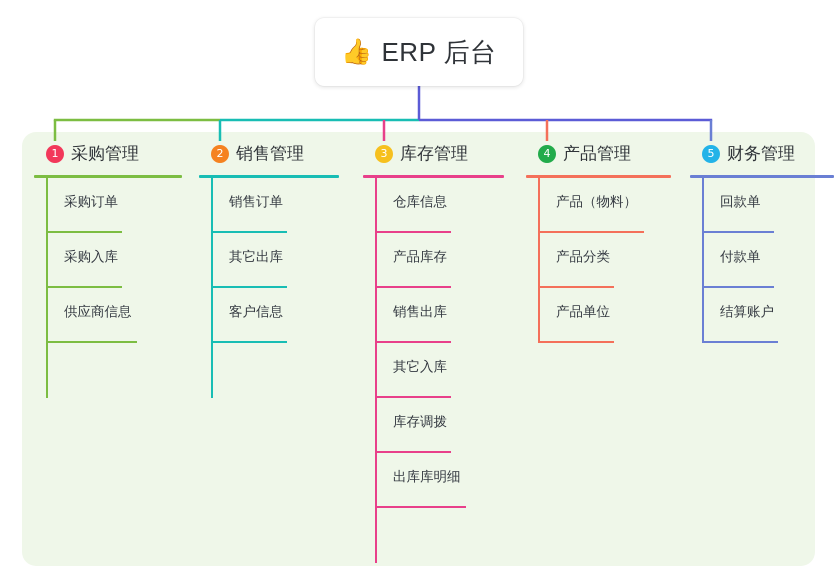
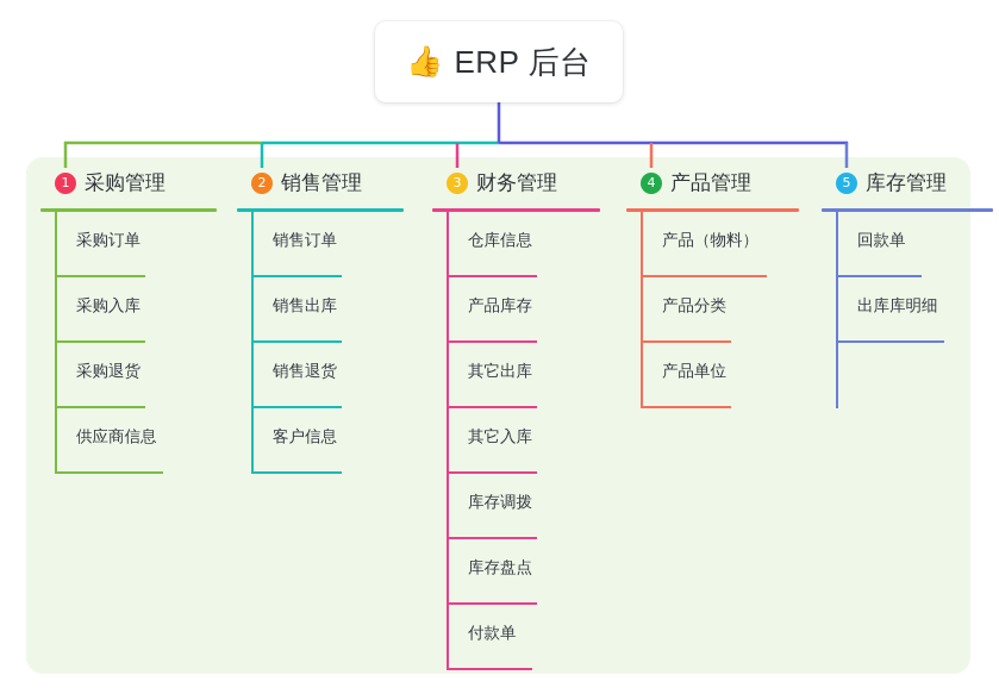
  👍
  ERP 后台
  1
  采购管理
  采购订单
  采购入库
+ 采购退货
  供应商信息
  2
  销售管理
  销售订单
- 其它出库
+ 销售出库
+ 销售退货
  客户信息
  3
- 库存管理
+ 财务管理
  仓库信息
  产品库存
- 销售出库
+ 其它出库
  其它入库
  库存调拨
+ 库存盘点
- 出库库明细
+ 付款单
  4
  产品管理
  产品（物料）
  产品分类
  产品单位
  5
- 财务管理
+ 库存管理
  回款单
- 付款单
+ 出库库明细
- 结算账户
